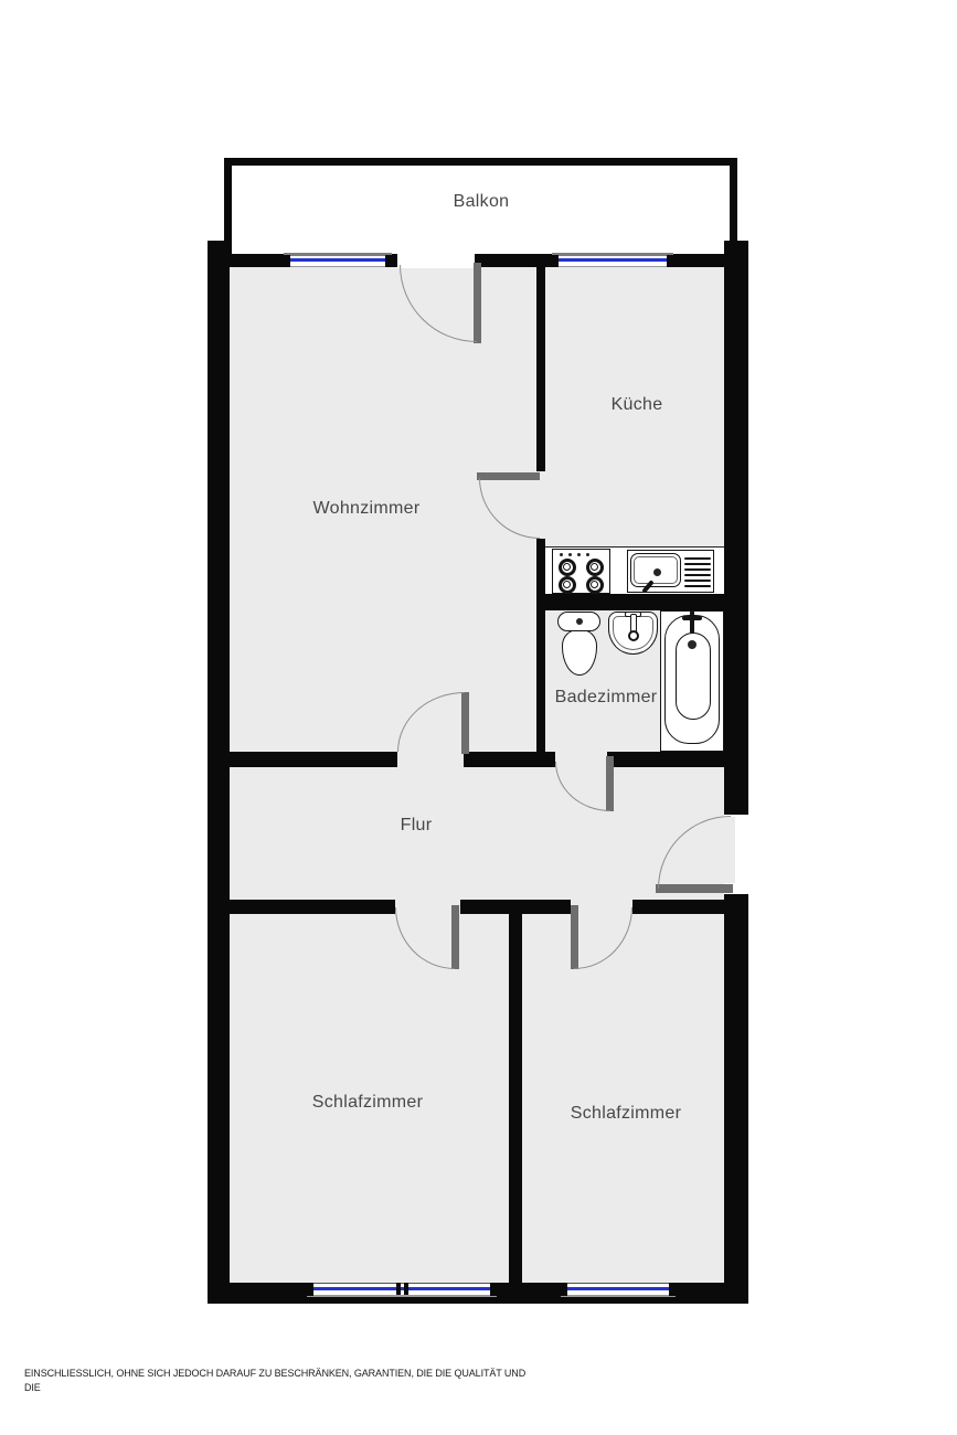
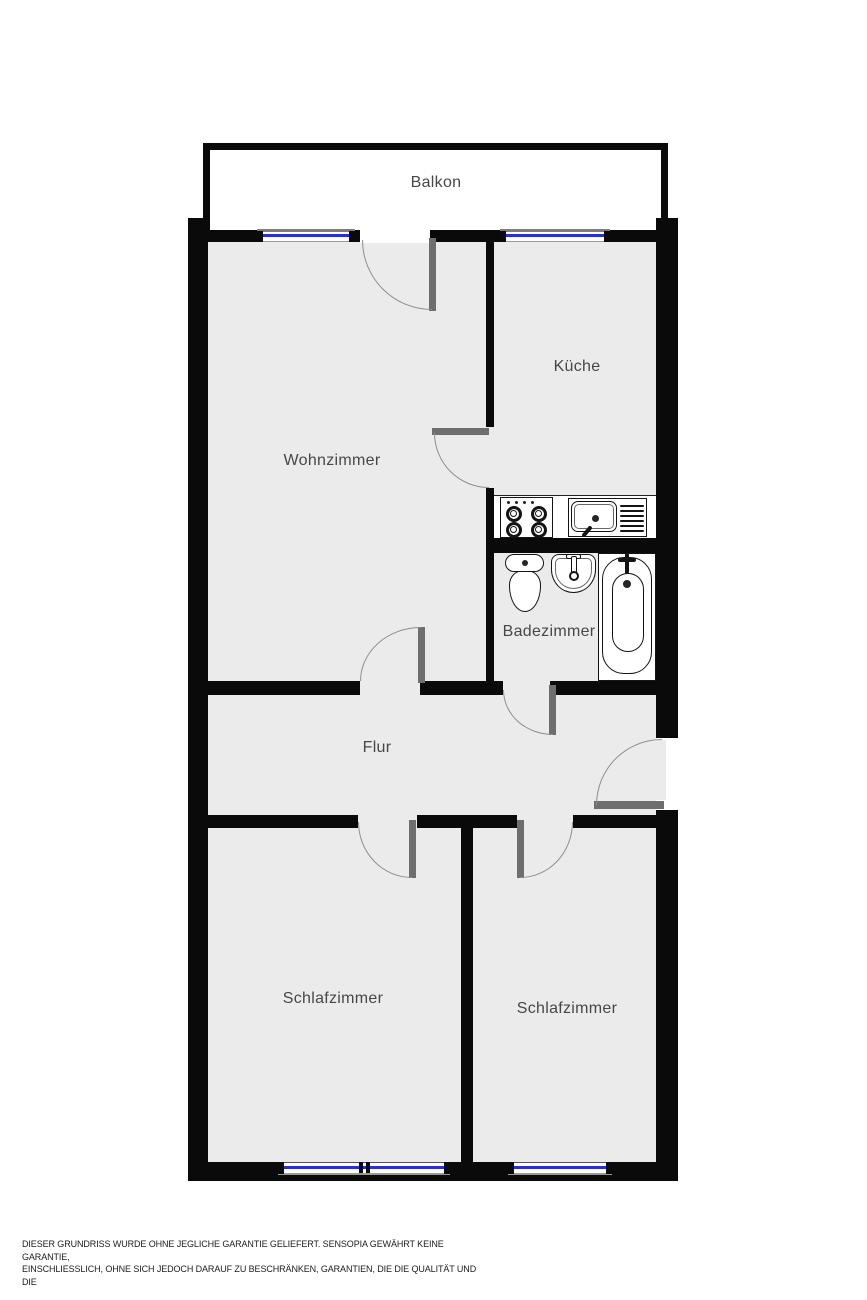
  Balkon
  Wohnzimmer
  Küche
  Badezimmer
  Flur
  Schlafzimmer
  Schlafzimmer
+ DIESER GRUNDRISS WURDE OHNE JEGLICHE GARANTIE GELIEFERT. SENSOPIA GEWÄHRT KEINE GARANTIE,
  EINSCHLIESSLICH, OHNE SICH JEDOCH DARAUF ZU BESCHRÄNKEN, GARANTIEN, DIE DIE QUALITÄT UND DIE
